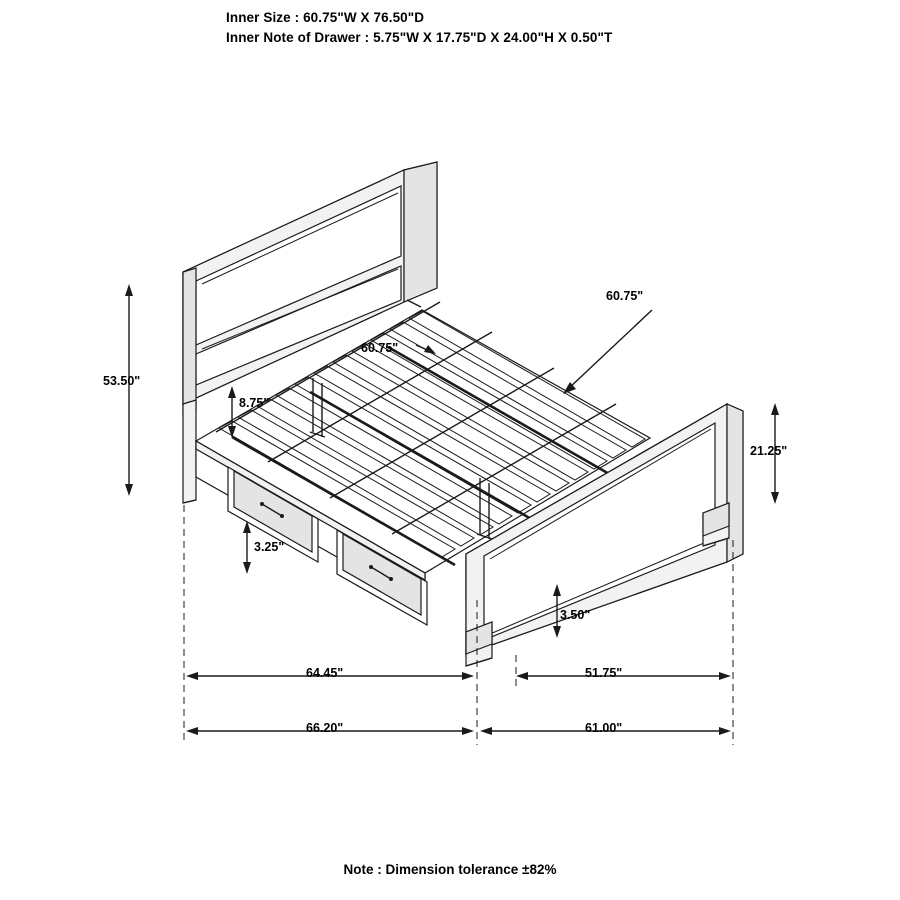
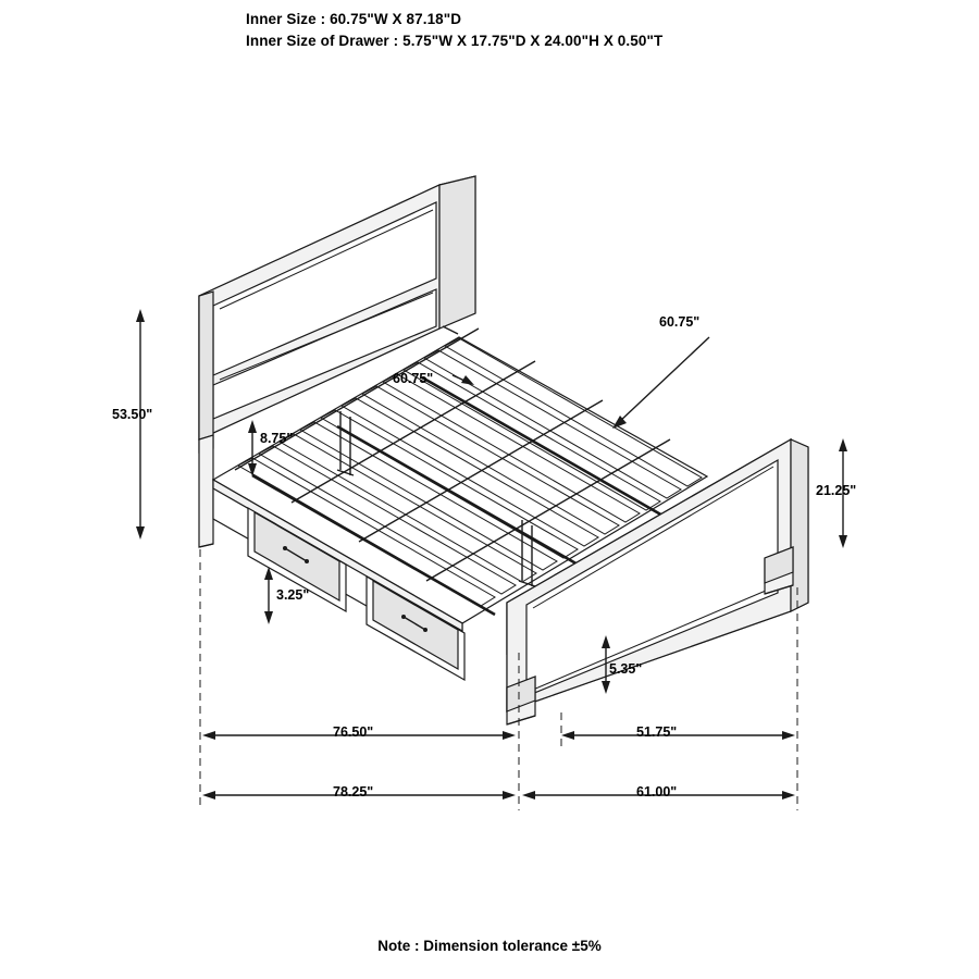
- Inner Size : 60.75"W X 76.50"D
+ Inner Size : 60.75"W X 87.18"D
- Inner Note of Drawer : 5.75"W X 17.75"D X 24.00"H X 0.50"T
+ Inner Size of Drawer : 5.75"W X 17.75"D X 24.00"H X 0.50"T
  53.50"
  8.75"
  3.25"
- 3.50"
+ 5.35"
  21.25"
  60.75"
  60.75"
- 64.45"
+ 76.50"
  51.75"
- 66.20"
+ 78.25"
  61.00"
- Note : Dimension tolerance ±82%
+ Note : Dimension tolerance ±5%
